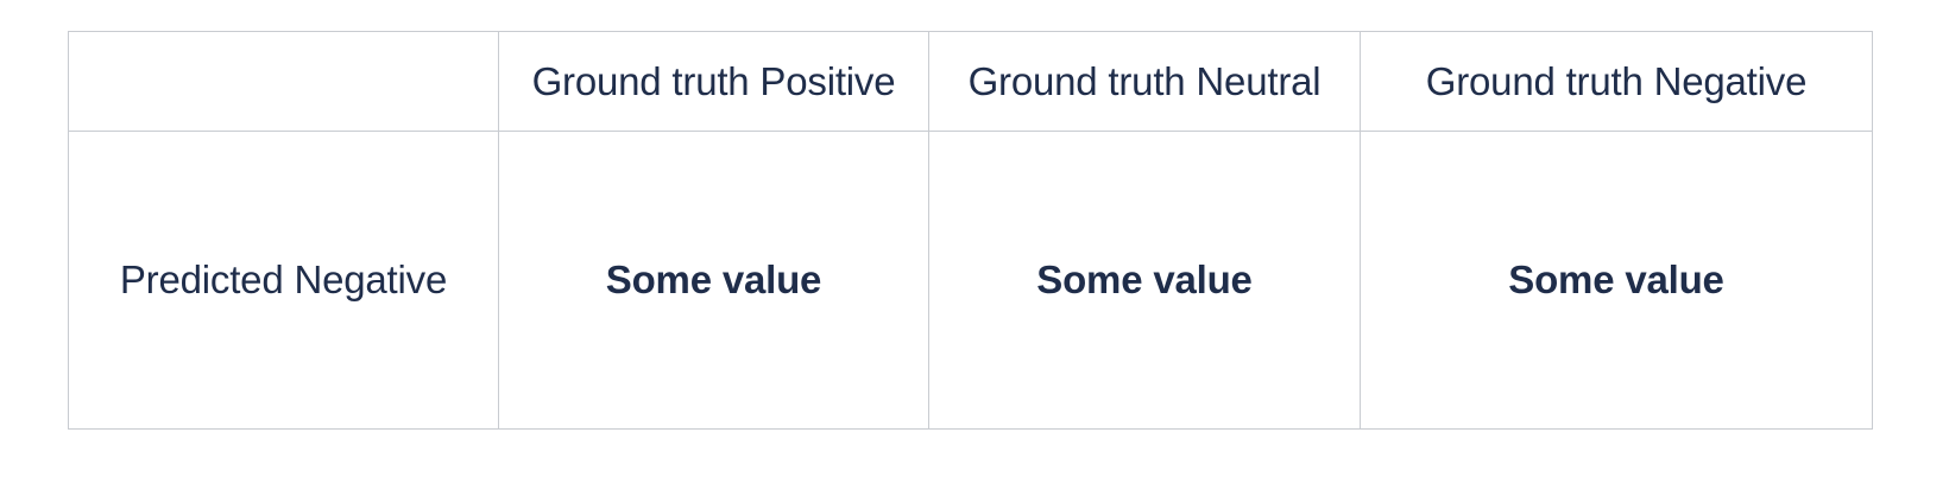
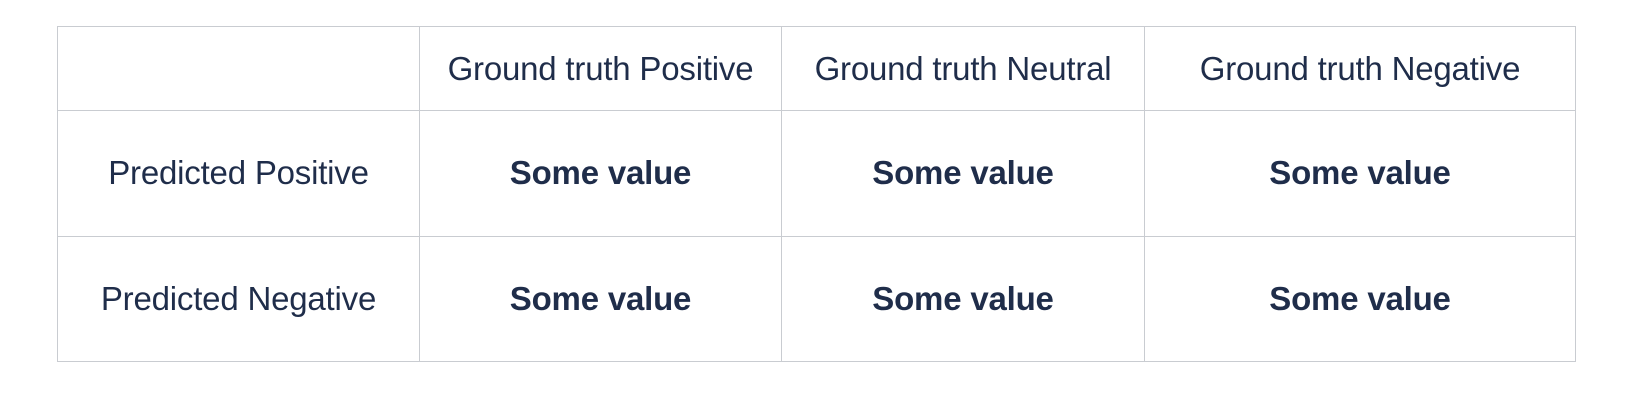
  	Ground truth Positive	Ground truth Neutral	Ground truth Negative
+ Predicted Positive	Some value	Some value	Some value
  Predicted Negative	Some value	Some value	Some value
